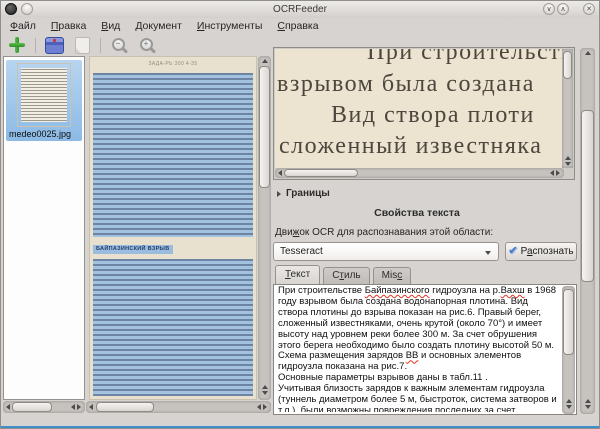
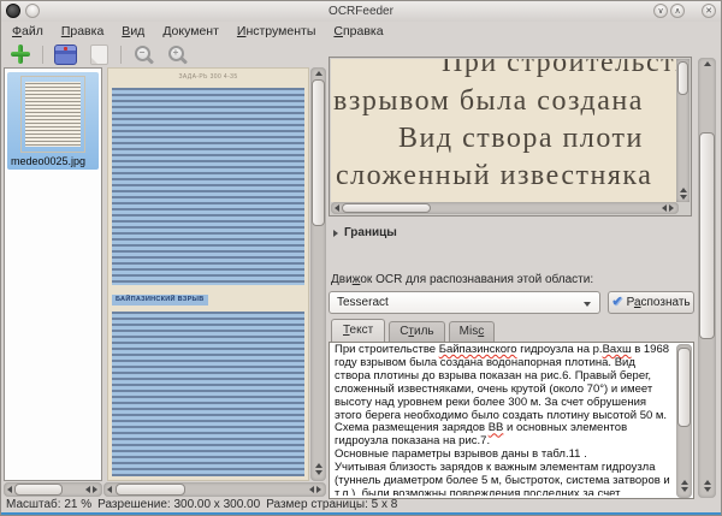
  OCRFeeder
  Файл
  Правка
  Вид
  Документ
  Инструменты
  Справка
  −
  +
  medeo0025.jpg
  При строительст
  взрывом была создана
  Вид створа плоти
  сложенный известняка
  Границы
- Свойства текста
  Движок OCR для распознавания этой области:
  Tesseract
  ✔
  Распознать
  Текст
  Стиль
  Misc
  При строительстве Байпазинского гидроузла на р.Вахш в 1968 году взрывом была создана водонапорная плотина. Вид створа плотины до взрыва показан на рис.6. Правый берег, сложенный известняками, очень крутой (около 70°) и имеет высоту над уровнем реки более 300 м. За счет обрушения этого берега необходимо было создать плотину высотой 50 м. Схема размещения зарядов ВВ и основных элементов гидроузла показана на рис.7.
  Основные параметры взрывов даны в табл.11 .
  Учитывая близость зарядов к важным элементам гидроузла (туннель диаметром более 5 м, быстроток, система затворов и т.л.), были возможны повреждения последних за счет
+ Масштаб: 21 %
+ Разрешение: 300.00 x 300.00
+ Размер страницы: 5 x 8
